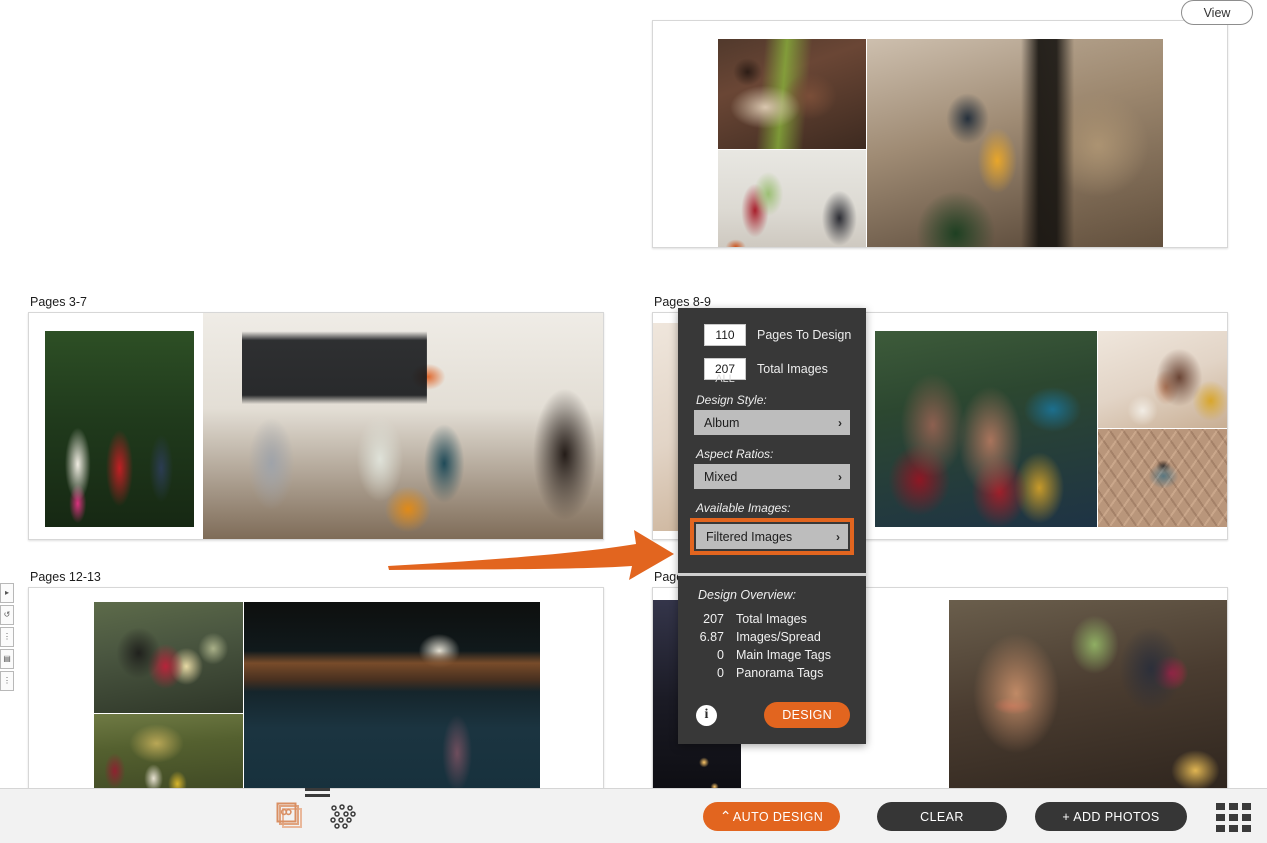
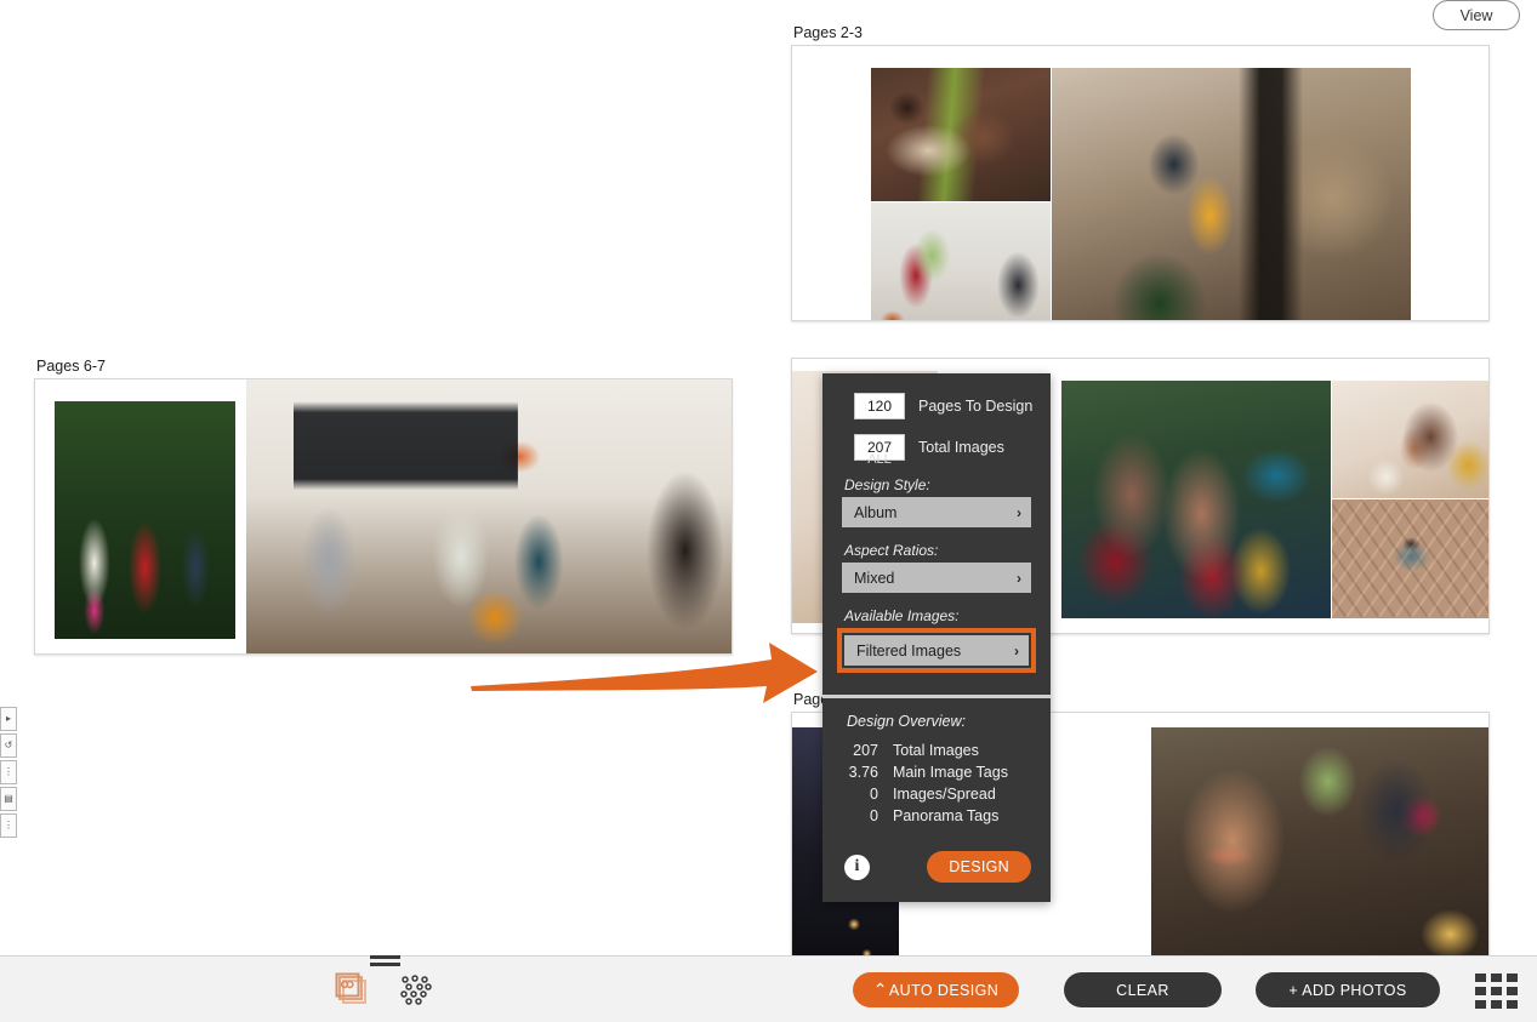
+ Pages 2-3
- Pages 3-7
+ Pages 6-7
- Pages 8-9
- Pages 12-13
  ▸
  ↺
  ⋮
  ▤
  ⋮
  View
- 110
+ 120
  Pages To Design
  207
  Total Images
  ALL
  Design Style:
  Album
  ›
  Aspect Ratios:
  Mixed
  ›
  Available Images:
  Filtered Images
  ›
  Design Overview:
  207
  Total Images
- 6.87
+ 3.76
- Images/Spread
+ Main Image Tags
  0
- Main Image Tags
+ Images/Spread
  0
  Panorama Tags
  i
  DESIGN
  ⌃
  AUTO DESIGN
  CLEAR
  + ADD PHOTOS
